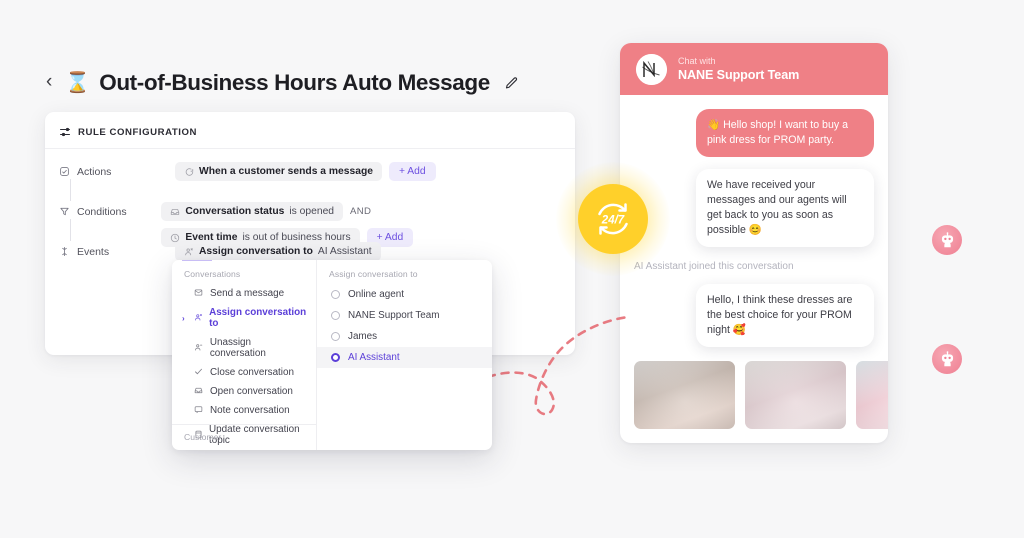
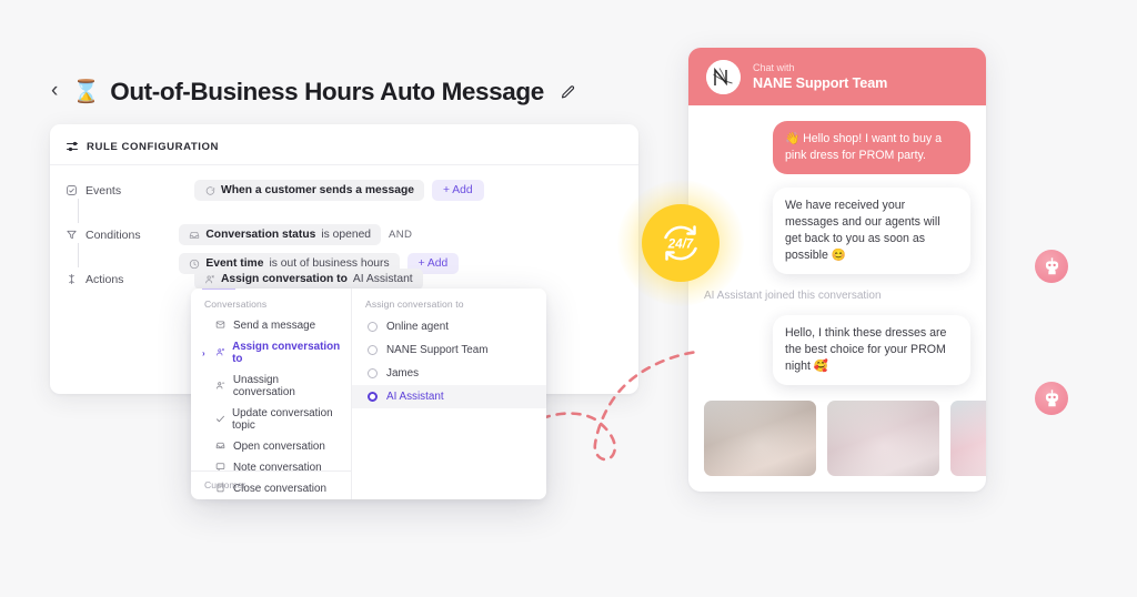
  ‹
  ⌛
  Out-of-Business Hours Auto Message
  RULE CONFIGURATION
- Actions
+ Events
  When a customer sends a message
  + Add
  Conditions
  Conversation status
  is opened
  AND
  Event time
  is out of business hours
  + Add
- Events
+ Actions
  Assign conversation to
  AI Assistant
  Conversations
  Send a message
  ›
  Assign conversation to
  Unassign conversation
- Close conversation
+ Update conversation topic
  Open conversation
  Note conversation
- Update conversation topic
+ Close conversation
  Customer
  Assign conversation to
  Online agent
  NANE Support Team
  James
  AI Assistant
  24/7
  Chat with
  NANE Support Team
  👋 Hello shop! I want to buy a pink dress for PROM party.
  We have received your messages and our agents will get back to you as soon as possible 😊
  Assistant joined this conversation
  Hello, I think these dresses are the best choice for your PROM night 🥰
